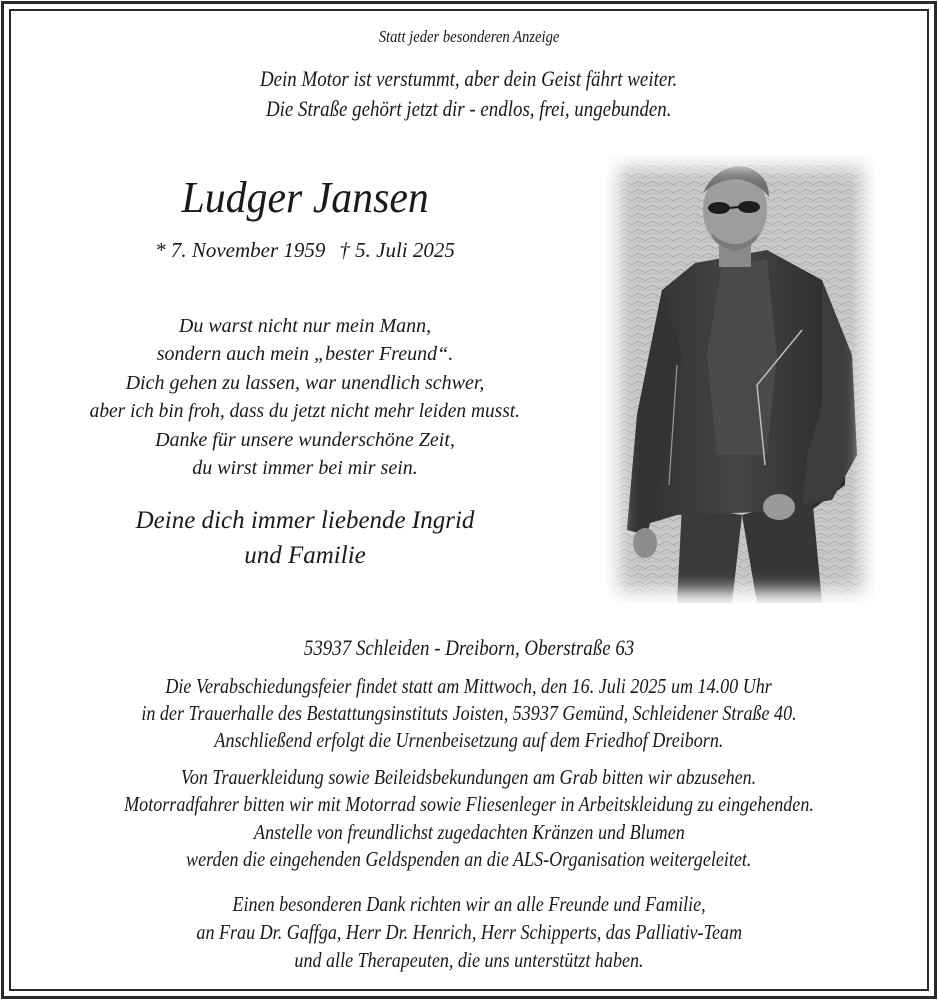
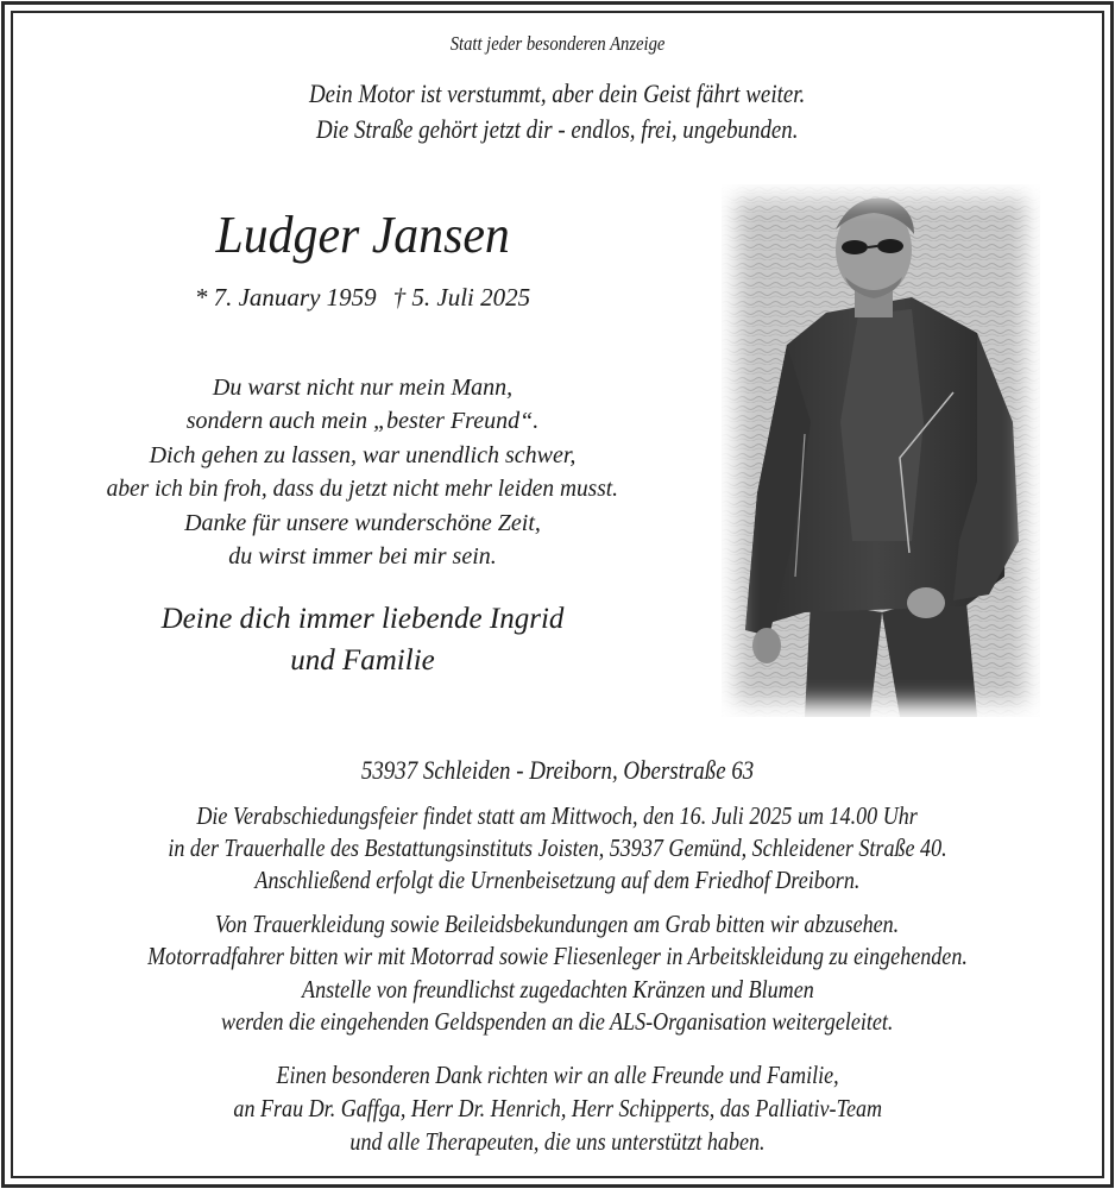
  Statt jeder besonderen Anzeige
  Dein Motor ist verstummt, aber dein Geist fährt weiter.
  Die Straße gehört jetzt dir - endlos, frei, ungebunden.
  Ludger Jansen
- * 7. November 1959 † 5. Juli 2025
+ * 7. January 1959 † 5. Juli 2025
  Du warst nicht nur mein Mann,
  sondern auch mein „bester Freund“.
  Dich gehen zu lassen, war unendlich schwer,
  aber ich bin froh, dass du jetzt nicht mehr leiden musst.
  Danke für unsere wunderschöne Zeit,
  du wirst immer bei mir sein.
  Deine dich immer liebende Ingrid
  und Familie
  53937 Schleiden - Dreiborn, Oberstraße 63
  Die Verabschiedungsfeier findet statt am Mittwoch, den 16. Juli 2025 um 14.00 Uhr
  in der Trauerhalle des Bestattungsinstituts Joisten, 53937 Gemünd, Schleidener Straße 40.
  Anschließend erfolgt die Urnenbeisetzung auf dem Friedhof Dreiborn.
  Von Trauerkleidung sowie Beileidsbekundungen am Grab bitten wir abzusehen.
  Motorradfahrer bitten wir mit Motorrad sowie Fliesenleger in Arbeitskleidung zu eingehenden.
  Anstelle von freundlichst zugedachten Kränzen und Blumen
  werden die eingehenden Geldspenden an die ALS-Organisation weitergeleitet.
  Einen besonderen Dank richten wir an alle Freunde und Familie,
  an Frau Dr. Gaffga, Herr Dr. Henrich, Herr Schipperts, das Palliativ-Team
  und alle Therapeuten, die uns unterstützt haben.
